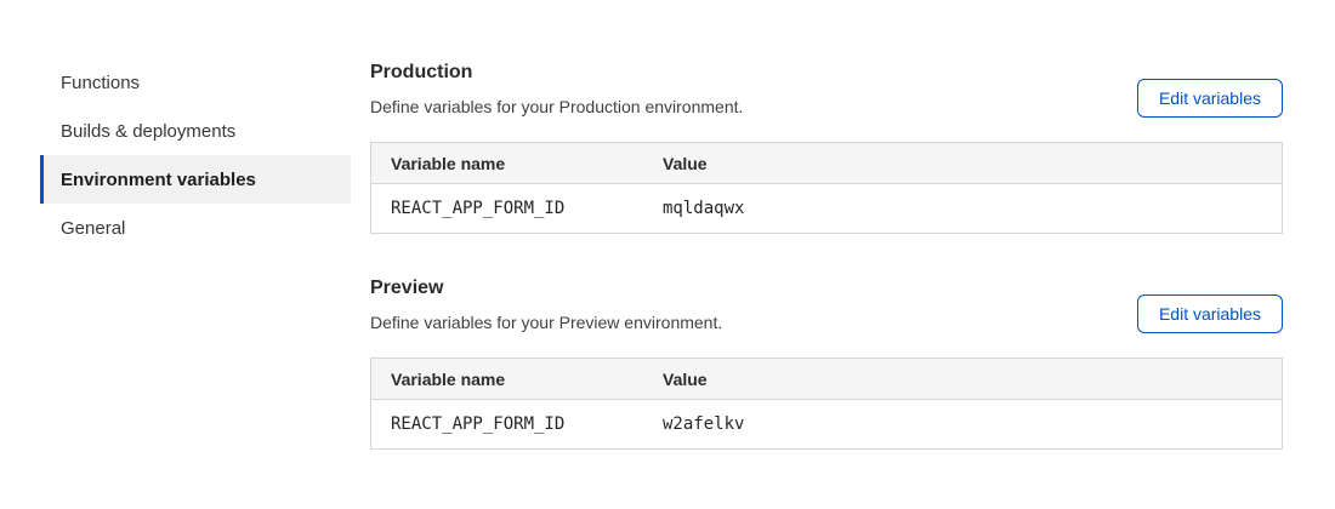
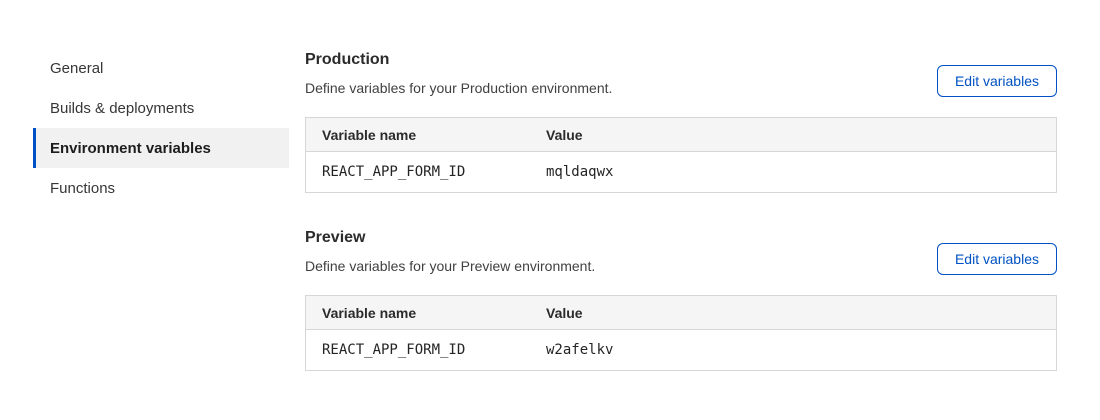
- Functions
+ General
  Builds & deployments
  Environment variables
- General
+ Functions
  Production
  Define variables for your Production environment.
  Edit variables
  Variable name
  Value
  REACT_APP_FORM_ID
  mqldaqwx
  Preview
  Define variables for your Preview environment.
  Edit variables
  Variable name
  Value
  REACT_APP_FORM_ID
  w2afelkv
